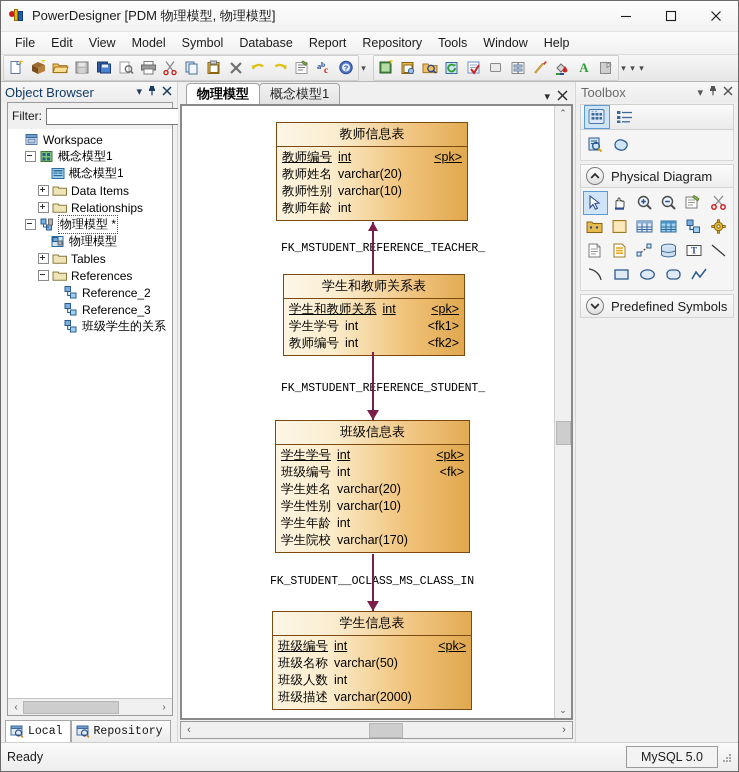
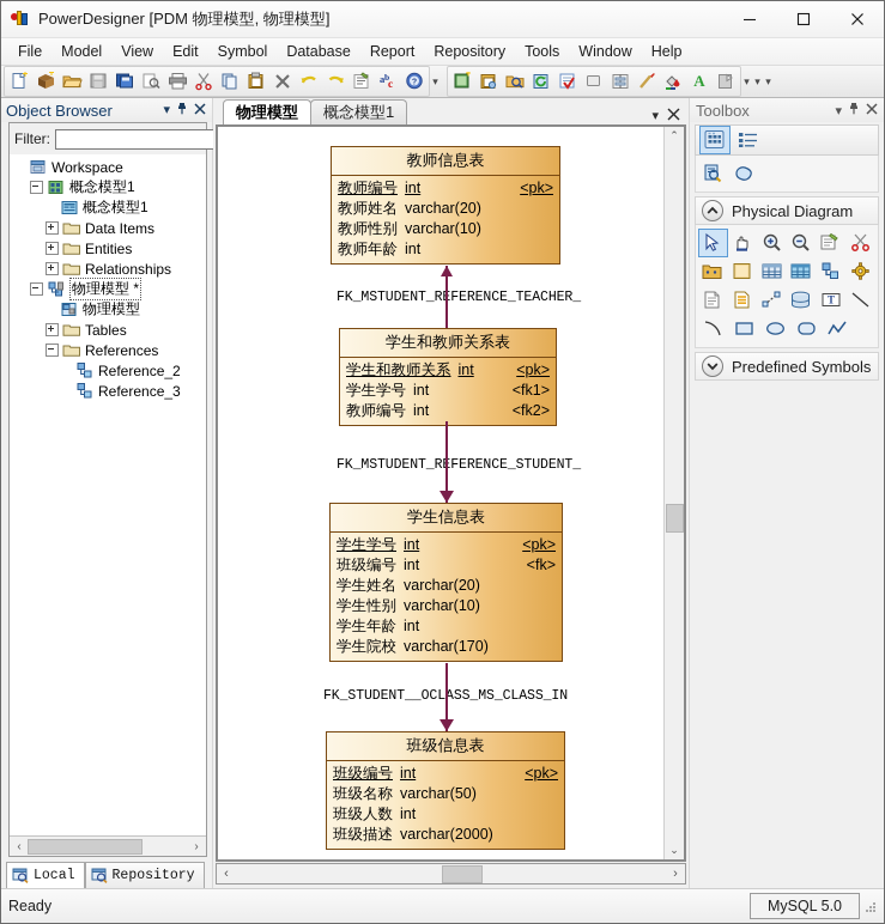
  PowerDesigner [PDM 物理模型, 物理模型]
  File
- Edit
+ Model
  View
- Model
+ Edit
  Symbol
  Database
  Report
  Repository
  Tools
  Window
  Help
  a
  b
  c
  ▾
  A
  ▾
  ▾
  ▾
  Object Browser
  ▾
  Filter:
  Workspace
  概念模型1
  概念模型1
  Data Items
+ Entities
  Relationships
  物理模型 *
  物理模型
  Tables
  References
  Reference_2
  Reference_3
- 班级学生的关系
  ‹
  ›
  Local
  Repository
  物理模型
  概念模型1
  ▾
  教师信息表
  教师编号
  int
  <pk>
  教师姓名
  varchar(20)
  教师性别
  varchar(10)
  教师年龄
  int
  学生和教师关系表
  学生和教师关系
  int
  <pk>
  学生学号
  int
  <fk1>
  教师编号
  int
  <fk2>
- 班级信息表
+ 学生信息表
  学生学号
  int
  <pk>
  班级编号
  int
  <fk>
  学生姓名
  varchar(20)
  学生性别
  varchar(10)
  学生年龄
  int
  学生院校
  varchar(170)
- 学生信息表
+ 班级信息表
  班级编号
  int
  <pk>
  班级名称
  varchar(50)
  班级人数
  int
  班级描述
  varchar(2000)
  FK_MSTUDENT_RFERENCE_TEACHER_
  FK_MSTUDENT_RFERENCE_STUDENT_
  FK_STUDENT__OCLASS_MS_CLASS_IN
  ⌃
  ⌄
  ‹
  ›
  Toolbox
  ▾
  Physical Diagram
  T
  Predefined Symbols
  Ready
  MySQL 5.0
